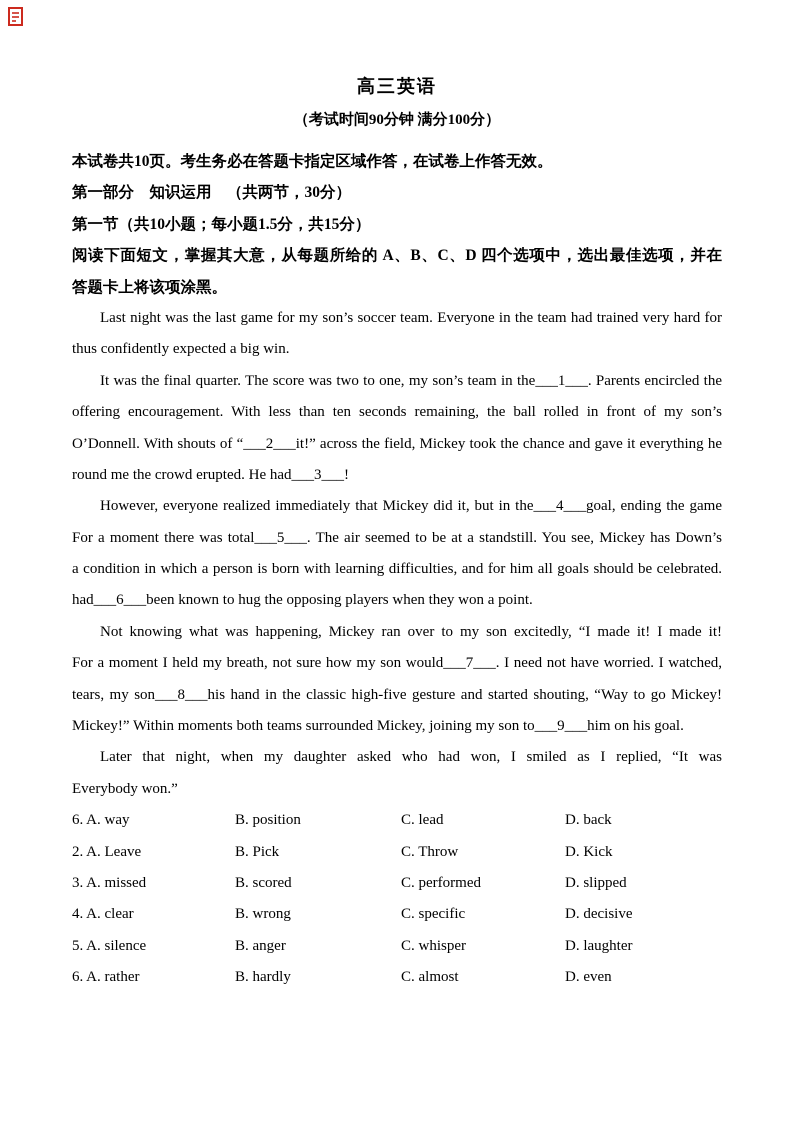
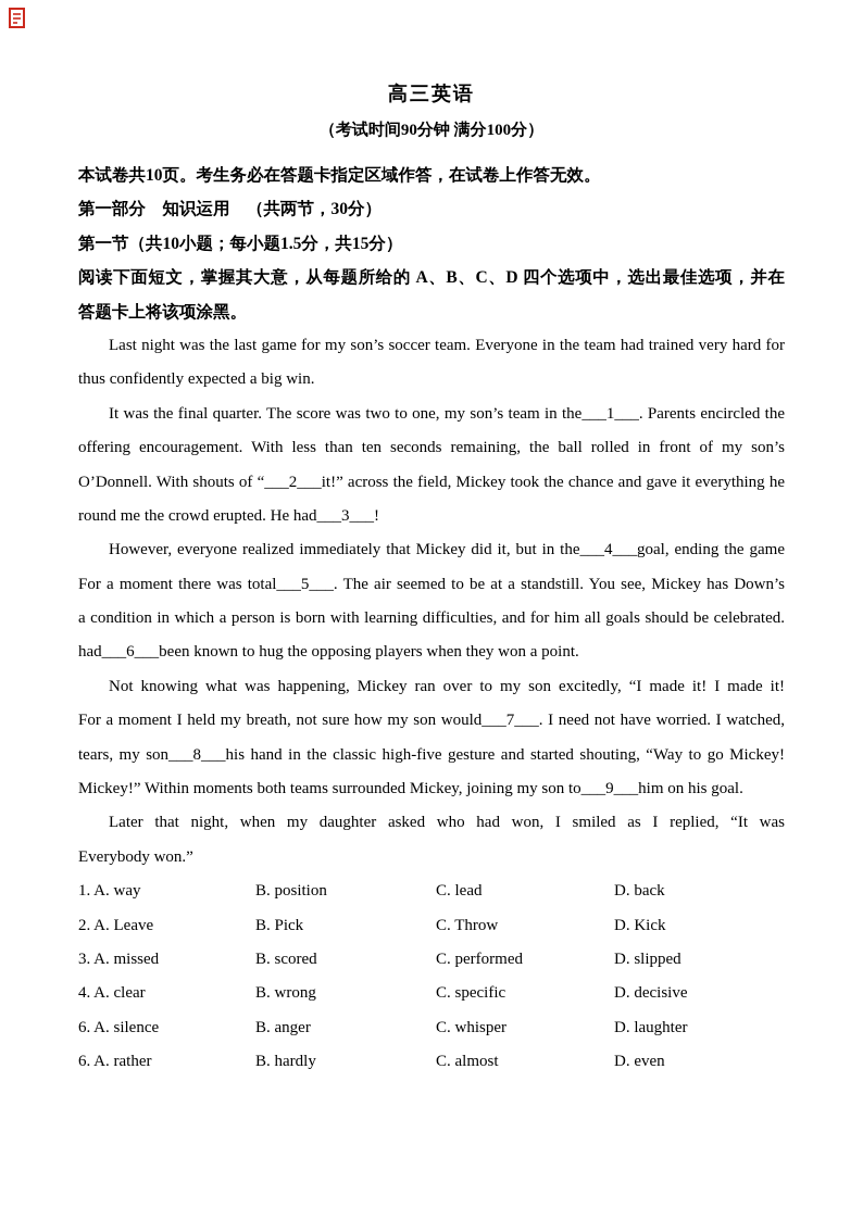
  高三英语
  （考试时间90分钟 满分100分）
  本试卷共10页。考生务必在答题卡指定区域作答，在试卷上作答无效。
  第一部分 知识运用 （共两节，30分）
  第一节（共10小题；每小题1.5分，共15分）
  阅读下面短文，掌握其大意，从每题所给的 A、B、C、D 四个选项中，选出最佳选项，并在
  答题卡上将该项涂黑。
  Last night was the last game for my son’s soccer team. Everyone in the team had trained very hard for
  thus confidently expected a big win.
  It was the final quarter. The score was two to one, my son’s team in the___1___. Parents encircled the
  offering encouragement. With less than ten seconds remaining, the ball rolled in front of my son’s
  O’Donnell. With shouts of “___2___it!” across the field, Mickey took the chance and gave it everything he
  round me the crowd erupted. He had___3___!
  However, everyone realized immediately that Mickey did it, but in the___4___goal, ending the game
  For a moment there was total___5___. The air seemed to be at a standstill. You see, Mickey has Down’s
  a condition in which a person is born with learning difficulties, and for him all goals should be celebrated.
  had___6___been known to hug the opposing players when they won a point.
  Not knowing what was happening, Mickey ran over to my son excitedly, “I made it! I made it!
  For a moment I held my breath, not sure how my son would___7___. I need not have worried. I watched,
  tears, my son___8___his hand in the classic high-five gesture and started shouting, “Way to go Mickey!
  Mickey!” Within moments both teams surrounded Mickey, joining my son to___9___him on his goal.
  Later that night, when my daughter asked who had won, I smiled as I replied, “It was
  Everybody won.”
- 6. A. way
+ 1. A. way
  B. position
  C. lead
  D. back
  2. A. Leave
  B. Pick
  C. Throw
  D. Kick
  3. A. missed
  B. scored
  C. performed
  D. slipped
  4. A. clear
  B. wrong
  C. specific
  D. decisive
- 5. A. silence
+ 6. A. silence
  B. anger
  C. whisper
  D. laughter
  6. A. rather
  B. hardly
  C. almost
  D. even
